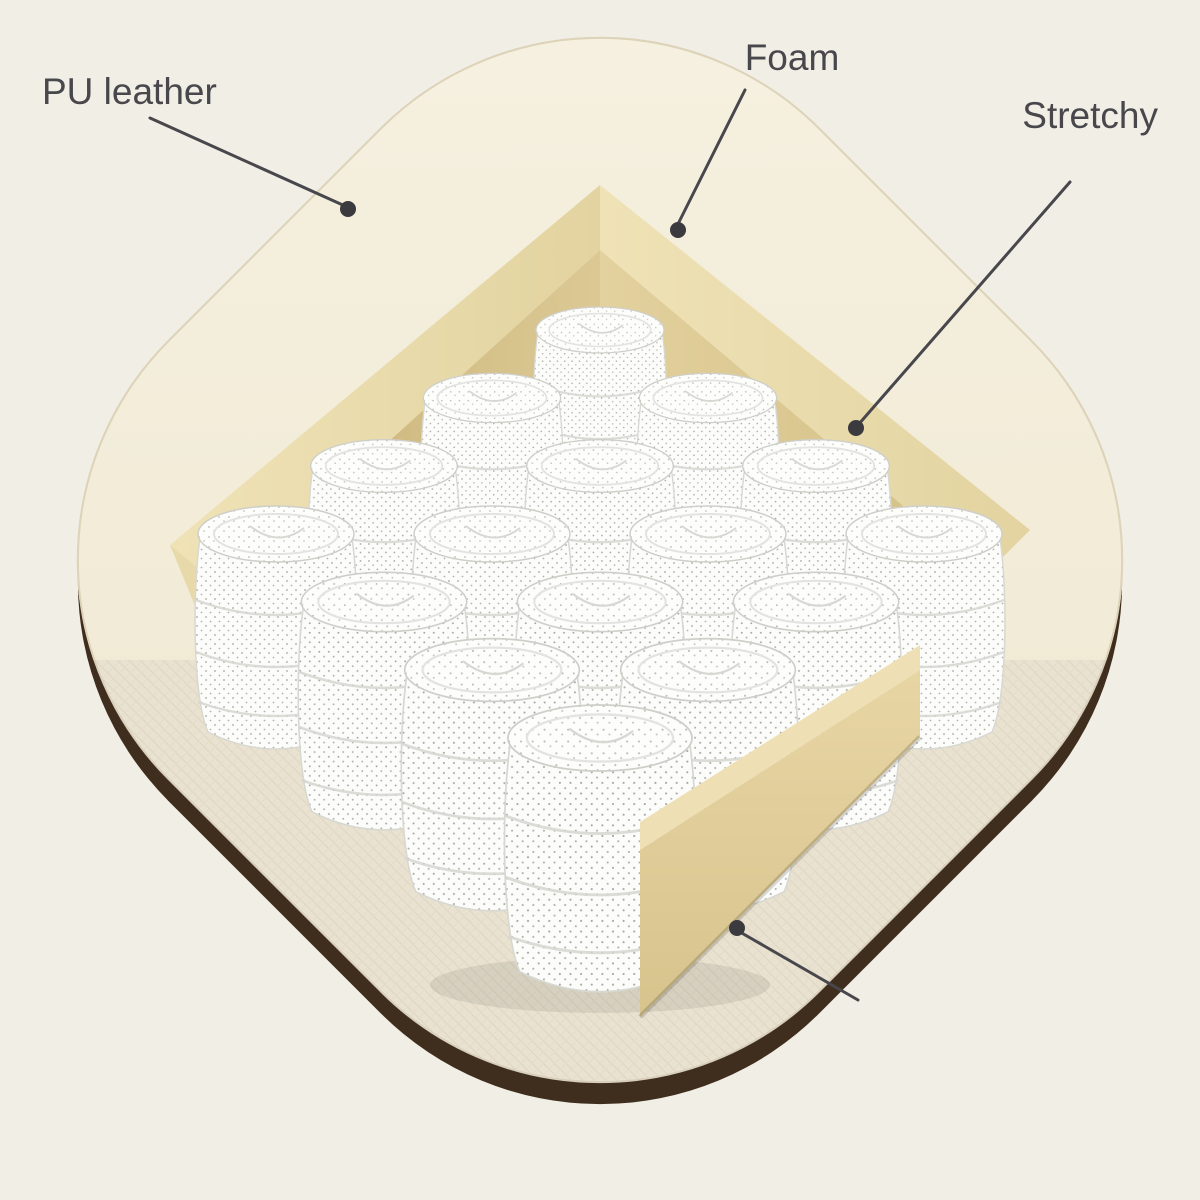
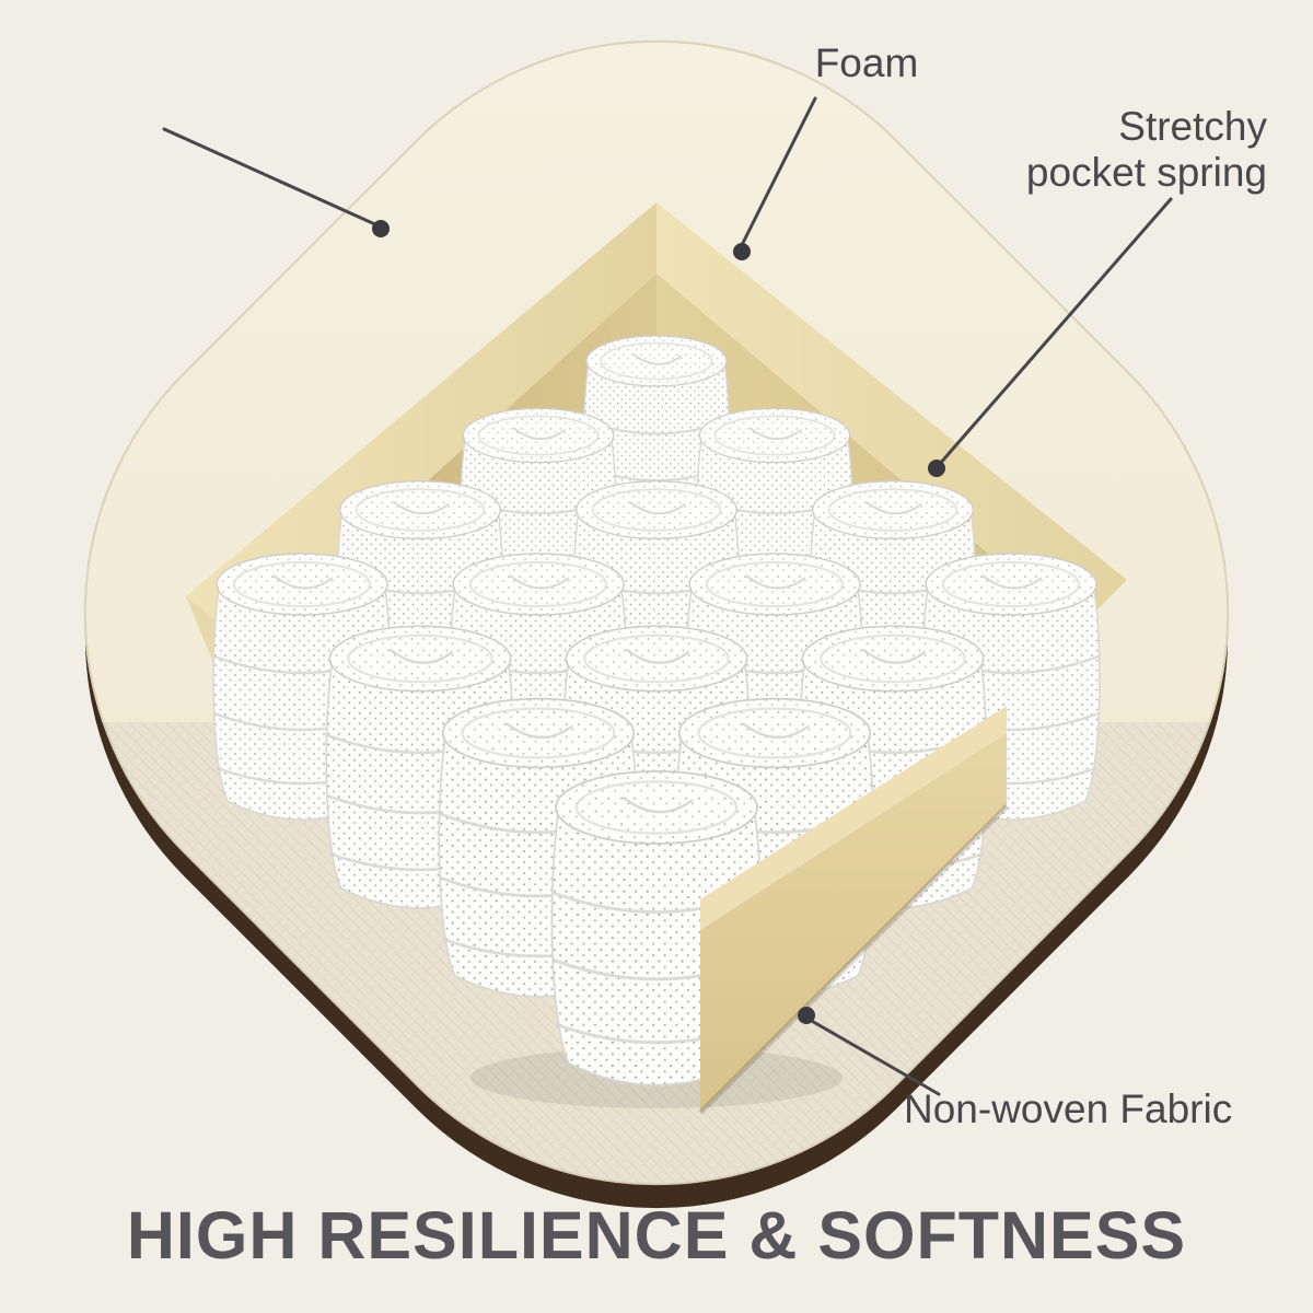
- PU leather
  Foam
  Stretchy
+ pocket spring
+ Non-woven Fabric
+ HIGH RESILIENCE & SOFTNESS
